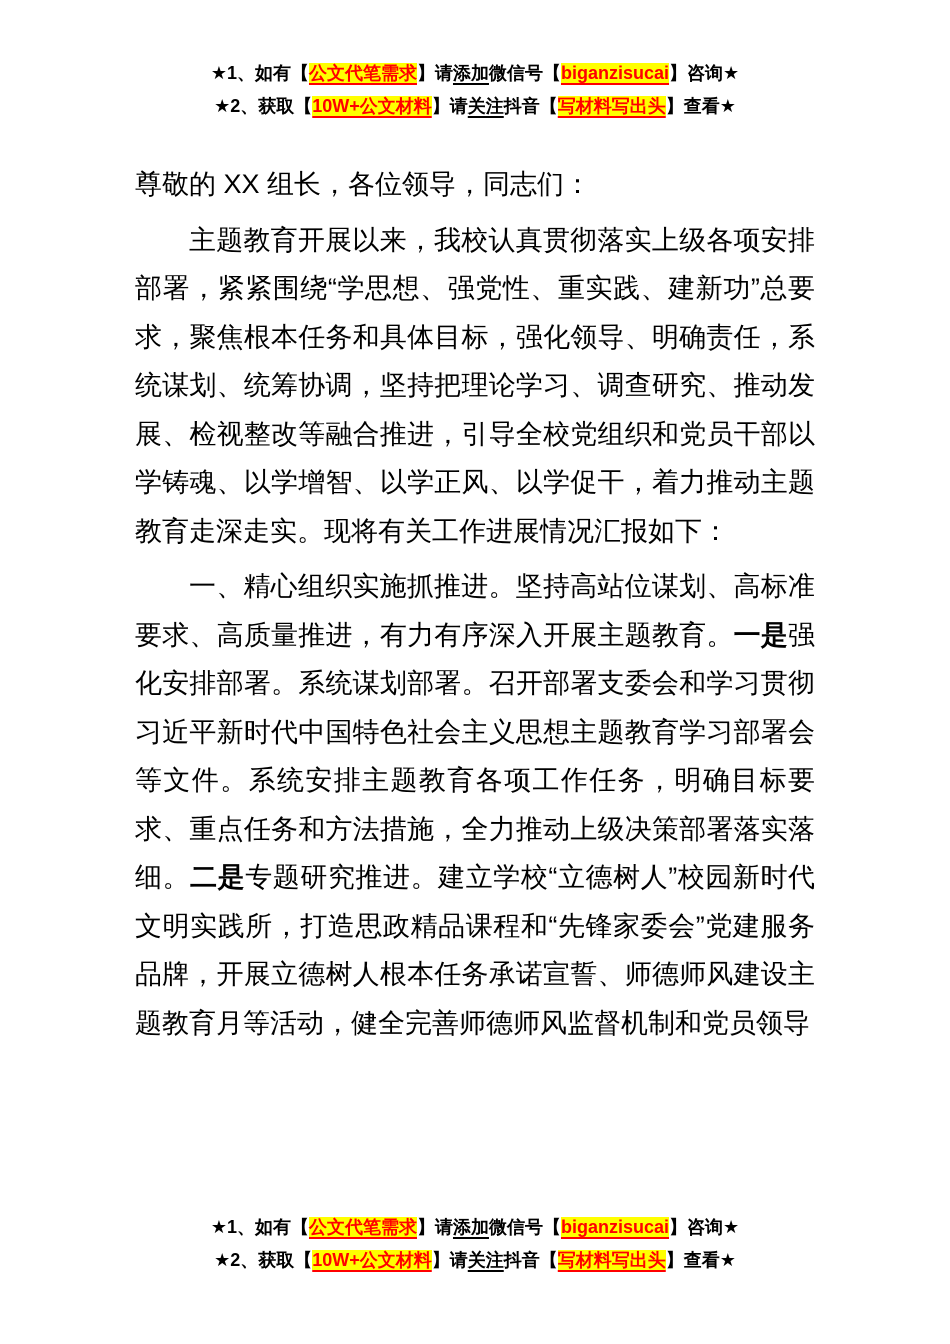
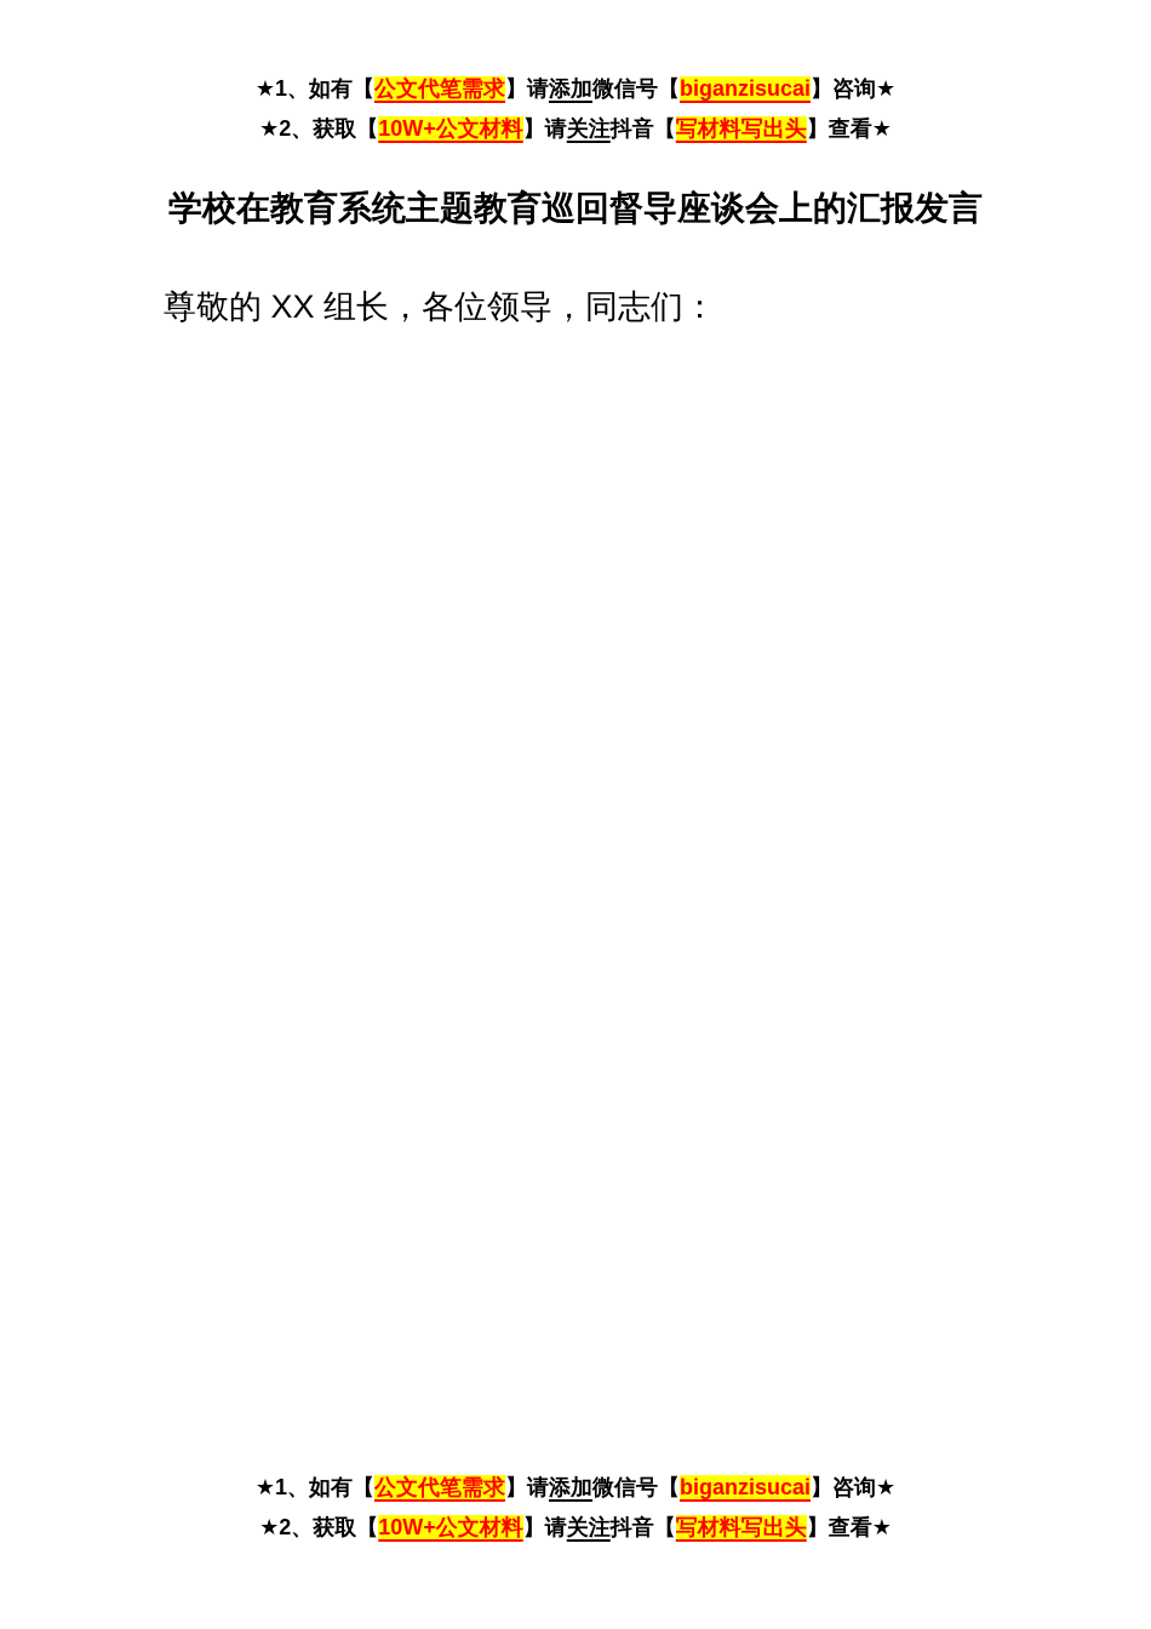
  ★1、如有【公文代笔需求】请添加微信号【biganzisucai】咨询★
  ★2、获取【10W+公文材料】请关注抖音【写材料写出头】查看★
+ 学校在教育系统主题教育巡回督导座谈会上的汇报发言
  尊敬的 XX 组长，各位领导，同志们：
- 主题教育开展以来，我校认真贯彻落实上级各项安排部署，紧紧围绕“学思想、强党性、重实践、建新功”总要求，聚焦根本任务和具体目标，强化领导、明确责任，系统谋划、统筹协调，坚持把理论学习、调查研究、推动发展、检视整改等融合推进，引导全校党组织和党员干部以学铸魂、以学增智、以学正风、以学促干，着力推动主题教育走深走实。现将有关工作进展情况汇报如下：
- 一、精心组织实施抓推进。坚持高站位谋划、高标准要求、高质量推进，有力有序深入开展主题教育。一是强化安排部署。系统谋划部署。召开部署支委会和学习贯彻习近平新时代中国特色社会主义思想主题教育学习部署会等文件。系统安排主题教育各项工作任务，明确目标要求、重点任务和方法措施，全力推动上级决策部署落实落细。二是专题研究推进。建立学校“立德树人”校园新时代文明实践所，打造思政精品课程和“先锋家委会”党建服务品牌，开展立德树人根本任务承诺宣誓、师德师风建设主题教育月等活动，健全完善师德师风监督机制和党员领导
  ★1、如有【公文代笔需求】请添加微信号【biganzisucai】咨询★
  ★2、获取【10W+公文材料】请关注抖音【写材料写出头】查看★
